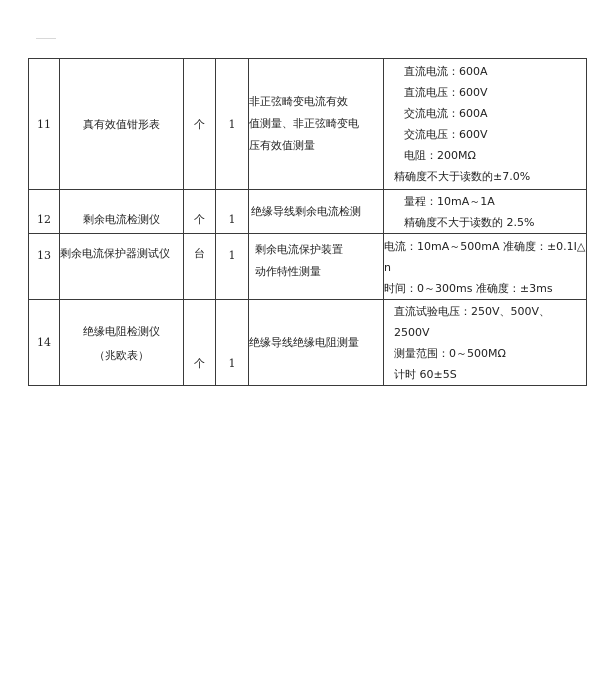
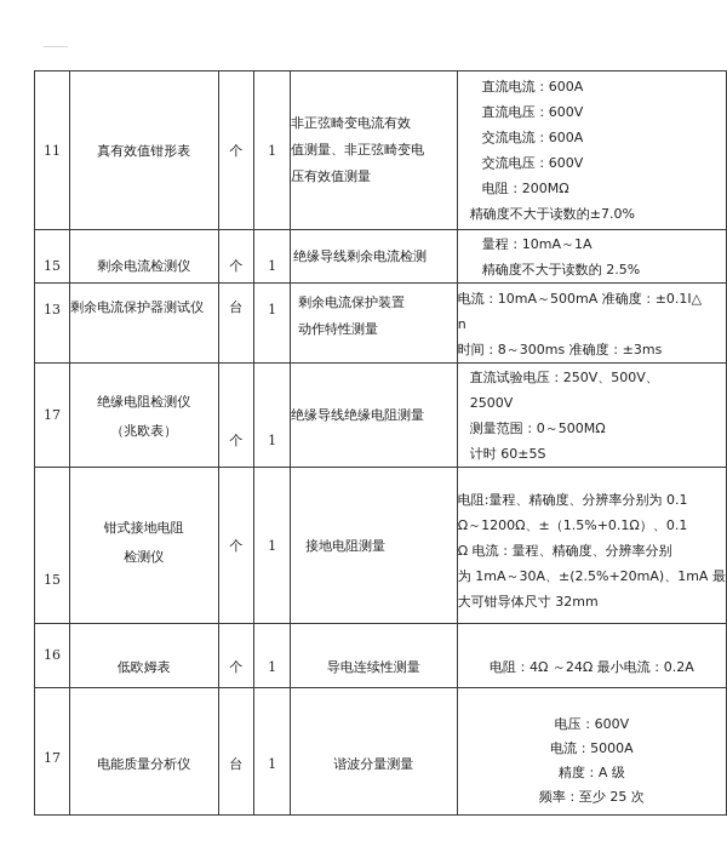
  11	真有效值钳形表	个	1	非正弦畸变电流有效 值测量、非正弦畸变电 压有效值测量	直流电流：600A 直流电压：600V 交流电流：600A 交流电压：600V 电阻：200MΩ 精确度不大于读数的±7.0%
- 12	剩余电流检测仪	个	1	绝缘导线剩余电流检测	量程：10mA～1A 精确度不大于读数的 2.5%
+ 15	剩余电流检测仪	个	1	绝缘导线剩余电流检测	量程：10mA～1A 精确度不大于读数的 2.5%
- 13	剩余电流保护器测试仪	台	1	剩余电流保护装置 动作特性测量	电流：10mA～500mA 准确度：±0.1I△ n 时间：0～300ms 准确度：±3ms
+ 13	剩余电流保护器测试仪	台	1	剩余电流保护装置 动作特性测量	电流：10mA～500mA 准确度：±0.1I△ n 时间：8～300ms 准确度：±3ms
- 14	绝缘电阻检测仪 （兆欧表）	个	1	绝缘导线绝缘电阻测量	直流试验电压：250V、500V、 2500V 测量范围：0～500MΩ 计时 60±5S
+ 17	绝缘电阻检测仪 （兆欧表）	个	1	绝缘导线绝缘电阻测量	直流试验电压：250V、500V、 2500V 测量范围：0～500MΩ 计时 60±5S
+ 15	钳式接地电阻 检测仪	个	1	接地电阻测量	电阻:量程、精确度、分辨率分别为 0.1 Ω～1200Ω、±（1.5%+0.1Ω）、0.1 Ω 电流：量程、精确度、分辨率分别 为 1mA～30A、±(2.5%+20mA)、1mA 最 大可钳导体尺寸 32mm
+ 16	低欧姆表	个	1	导电连续性测量	电阻：4Ω ～24Ω 最小电流：0.2A
+ 17	电能质量分析仪	台	1	谐波分量测量	电压：600V 电流：5000A 精度：A 级 频率：至少 25 次
